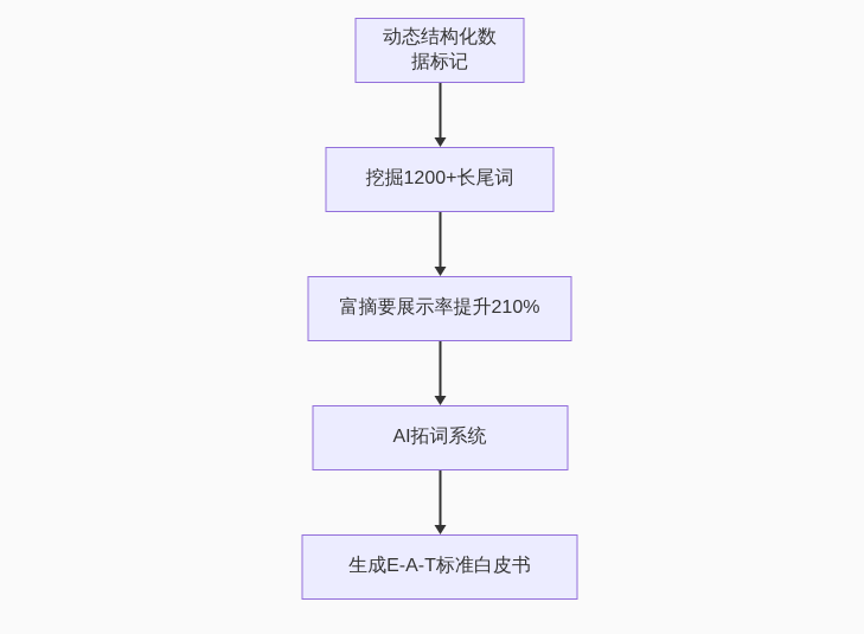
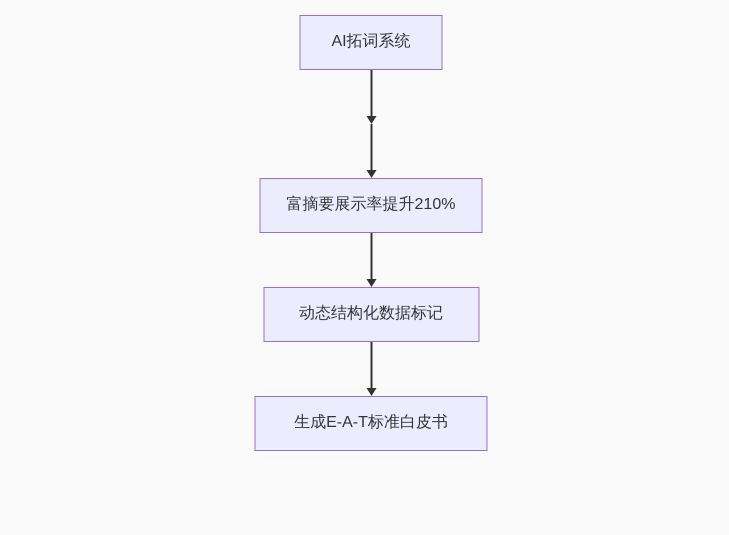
- 动态结构化数据标记
+ AI拓词系统
- 挖掘1200+长尾词
  富摘要展示率提升210%
- AI拓词系统
+ 动态结构化数据标记
  生成E-A-T标准白皮书
